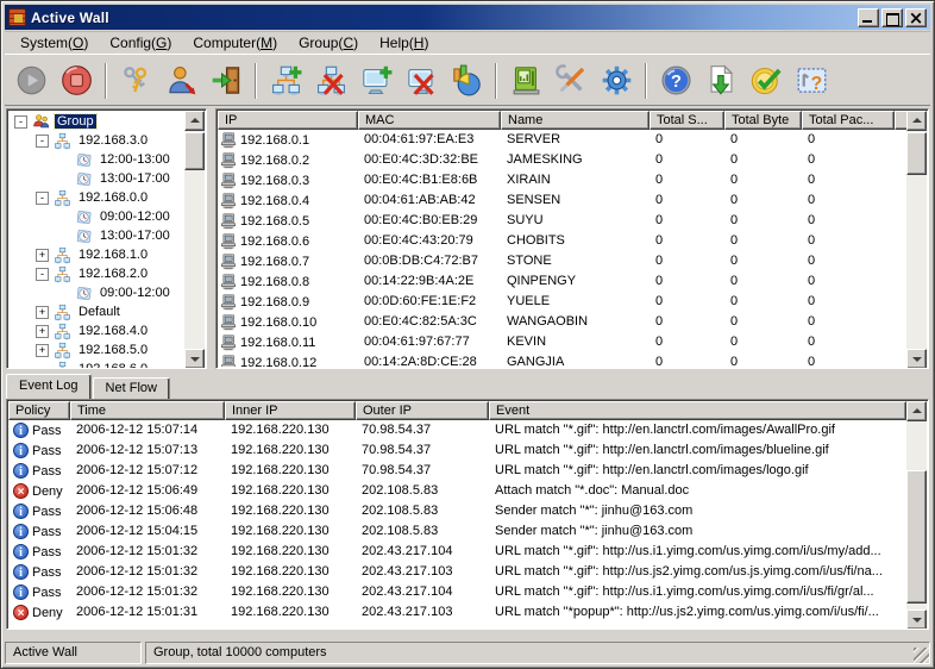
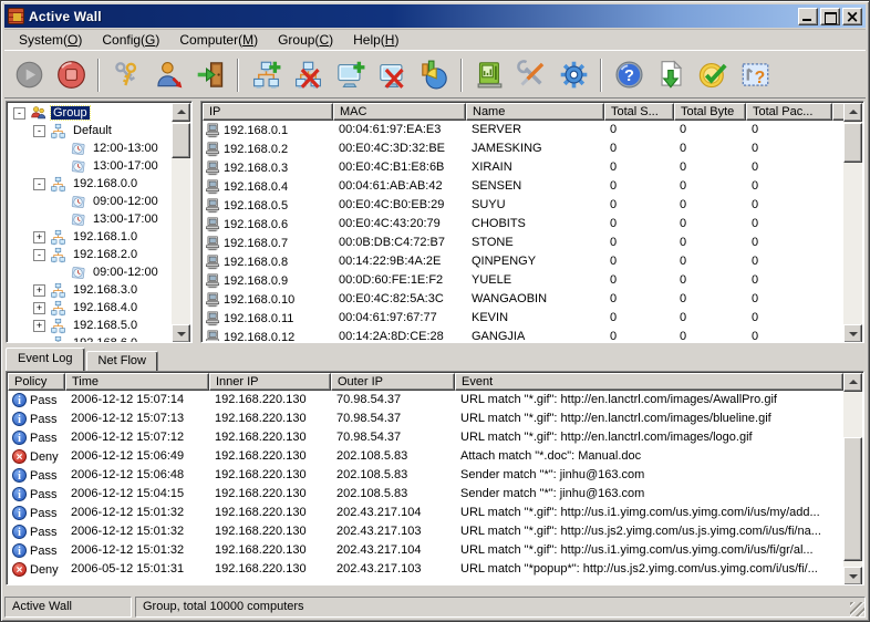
  Active Wall
  System(O)
  Config(G)
  Computer(M)
  Group(C)
  Help(H)
  -
  Group
  -
- 192.168.3.0
+ Default
  12:00-13:00
  13:00-17:00
  -
  192.168.0.0
  09:00-12:00
  13:00-17:00
  +
  192.168.1.0
  -
  192.168.2.0
  09:00-12:00
  +
- Default
+ 192.168.3.0
  +
  192.168.4.0
  +
  192.168.5.0
  IP
  MAC
  Name
  Total S...
  Total Byte
  Total Pac...
  192.168.0.1
  00:04:61:97:EA:E3
  SERVER
  0
  0
  0
  192.168.0.2
  00:E0:4C:3D:32:BE
  JAMESKING
  0
  0
  0
  192.168.0.3
  00:E0:4C:B1:E8:6B
  XIRAIN
  0
  0
  0
  192.168.0.4
  00:04:61:AB:AB:42
  SENSEN
  0
  0
  0
  192.168.0.5
  00:E0:4C:B0:EB:29
  SUYU
  0
  0
  0
  192.168.0.6
  00:E0:4C:43:20:79
  CHOBITS
  0
  0
  0
  192.168.0.7
  00:0B:DB:C4:72:B7
  STONE
  0
  0
  0
  192.168.0.8
  00:14:22:9B:4A:2E
  QINPENGY
  0
  0
  0
  192.168.0.9
  00:0D:60:FE:1E:F2
  YUELE
  0
  0
  0
  192.168.0.10
  00:E0:4C:82:5A:3C
  WANGAOBIN
  0
  0
  0
  192.168.0.11
  00:04:61:97:67:77
  KEVIN
  0
  0
  0
  192.168.0.12
  00:14:2A:8D:CE:28
  GANGJIA
  0
  0
  0
  Event Log
  Net Flow
  Policy
  Time
  Inner IP
  Outer IP
  Event
  Pass
  2006-12-12 15:07:14
  192.168.220.130
  70.98.54.37
  URL match "*.gif": http://en.lanctrl.com/images/AwallPro.gif
  Pass
  2006-12-12 15:07:13
  192.168.220.130
  70.98.54.37
  URL match "*.gif": http://en.lanctrl.com/images/blueline.gif
  Pass
  2006-12-12 15:07:12
  192.168.220.130
  70.98.54.37
  URL match "*.gif": http://en.lanctrl.com/images/logo.gif
  Deny
  2006-12-12 15:06:49
  192.168.220.130
  202.108.5.83
  Attach match "*.doc": Manual.doc
  Pass
  2006-12-12 15:06:48
  192.168.220.130
  202.108.5.83
  Sender match "*": jinhu@163.com
  Pass
  2006-12-12 15:04:15
  192.168.220.130
  202.108.5.83
  Sender match "*": jinhu@163.com
  Pass
  2006-12-12 15:01:32
  192.168.220.130
  202.43.217.104
  URL match "*.gif": http://us.i1.yimg.com/us.yimg.com/i/us/my/add...
  Pass
  2006-12-12 15:01:32
  192.168.220.130
  202.43.217.103
  URL match "*.gif": http://us.js2.yimg.com/us.js.yimg.com/i/us/fi/na...
  Pass
  2006-12-12 15:01:32
  192.168.220.130
  202.43.217.104
  URL match "*.gif": http://us.i1.yimg.com/us.yimg.com/i/us/fi/gr/al...
  Deny
- 2006-12-12 15:01:31
+ 2006-05-12 15:01:31
  192.168.220.130
  202.43.217.103
  URL match "*popup*": http://us.js2.yimg.com/us.yimg.com/i/us/fi/...
  Active Wall
  Group, total 10000 computers
